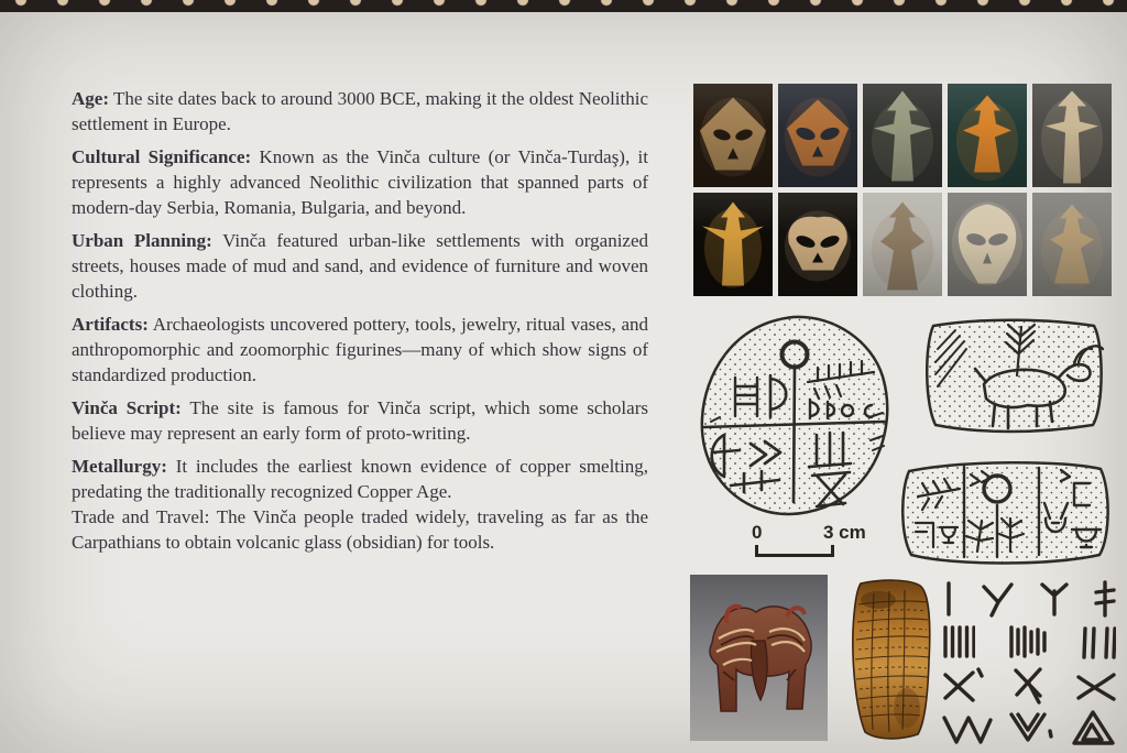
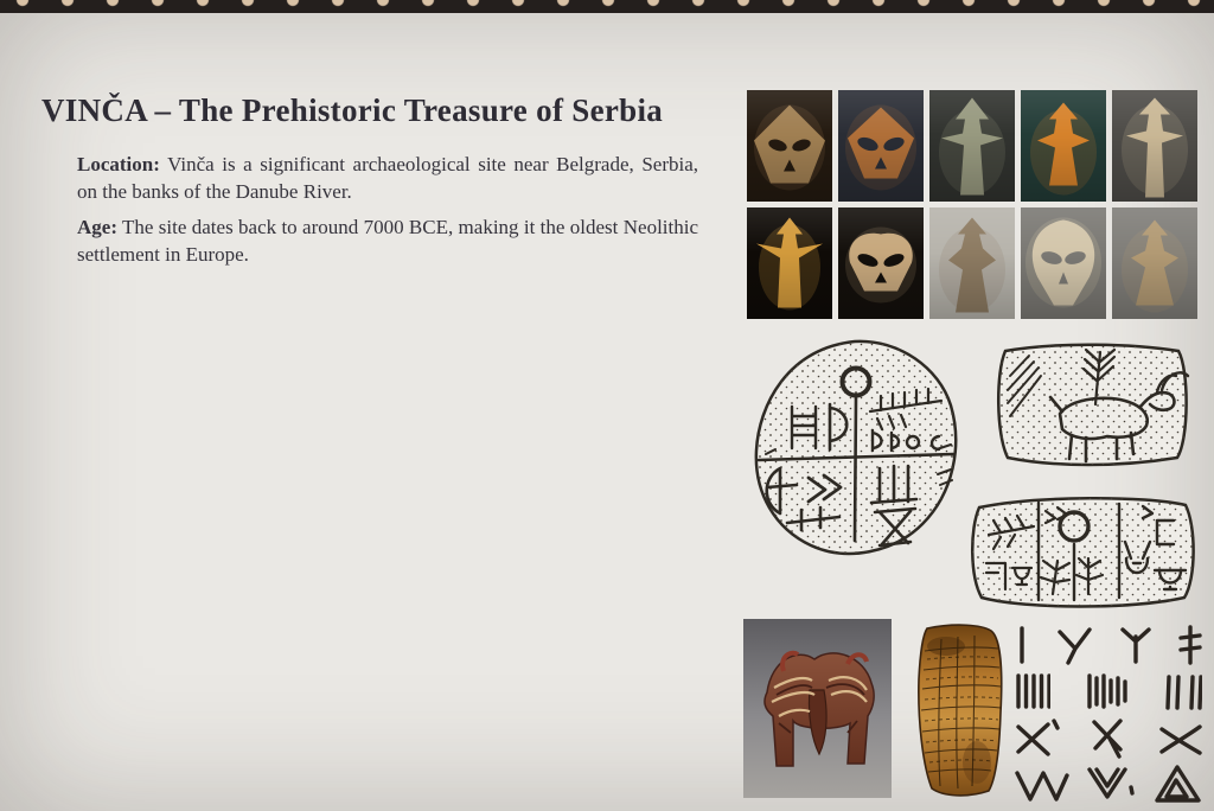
+ VINČA – The Prehistoric Treasure of Serbia
+ Location: Vinča is a significant archaeological site near Belgrade, Serbia, on the banks of the Danube River.
- Age: The site dates back to around 3000 BCE, making it the oldest Neolithic settlement in Europe.
+ Age: The site dates back to around 7000 BCE, making it the oldest Neolithic settlement in Europe.
- Cultural Significance: Known as the Vinča culture (or Vinča-Turdaş), it represents a highly advanced Neolithic civilization that spanned parts of modern-day Serbia, Romania, Bulgaria, and beyond.
- Urban Planning: Vinča featured urban-like settlements with organized streets, houses made of mud and sand, and evidence of furniture and woven clothing.
- Artifacts: Archaeologists uncovered pottery, tools, jewelry, ritual vases, and anthropomorphic and zoomorphic figurines—many of which show signs of standardized production.
- Vinča Script: The site is famous for Vinča script, which some scholars believe may represent an early form of proto-writing.
- Metallurgy: It includes the earliest known evidence of copper smelting, predating the traditionally recognized Copper Age.
- Trade and Travel: The Vinča people traded widely, traveling as far as the Carpathians to obtain volcanic glass (obsidian) for tools.
- 0
- 3 cm
